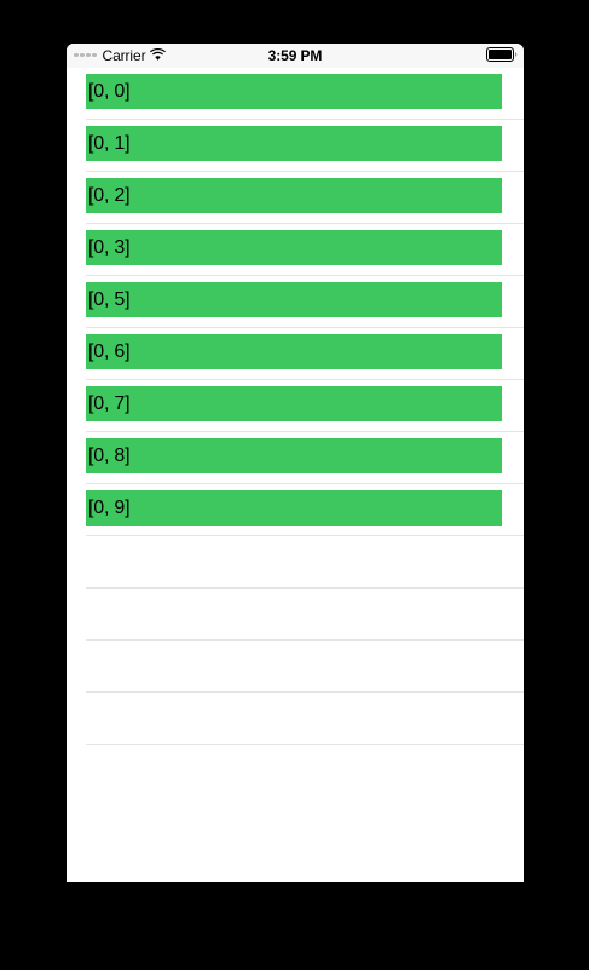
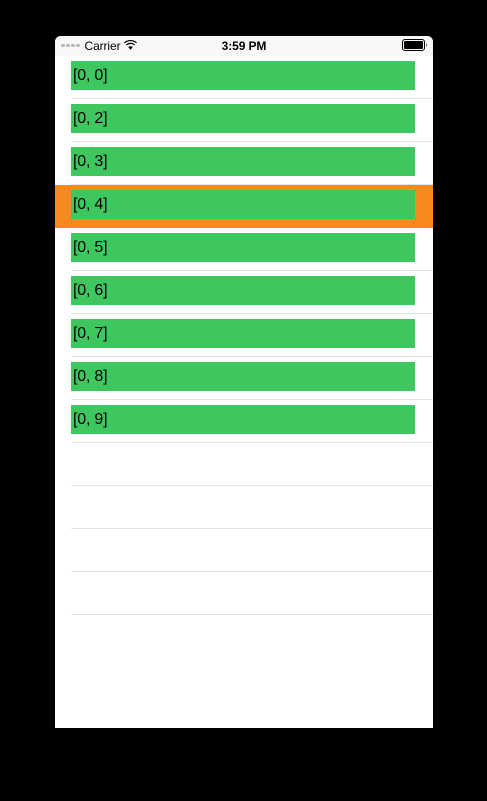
  Carrier
  3:59 PM
  [0, 0]
- [0, 1]
  [0, 2]
  [0, 3]
+ [0, 4]
  [0, 5]
  [0, 6]
  [0, 7]
  [0, 8]
  [0, 9]
